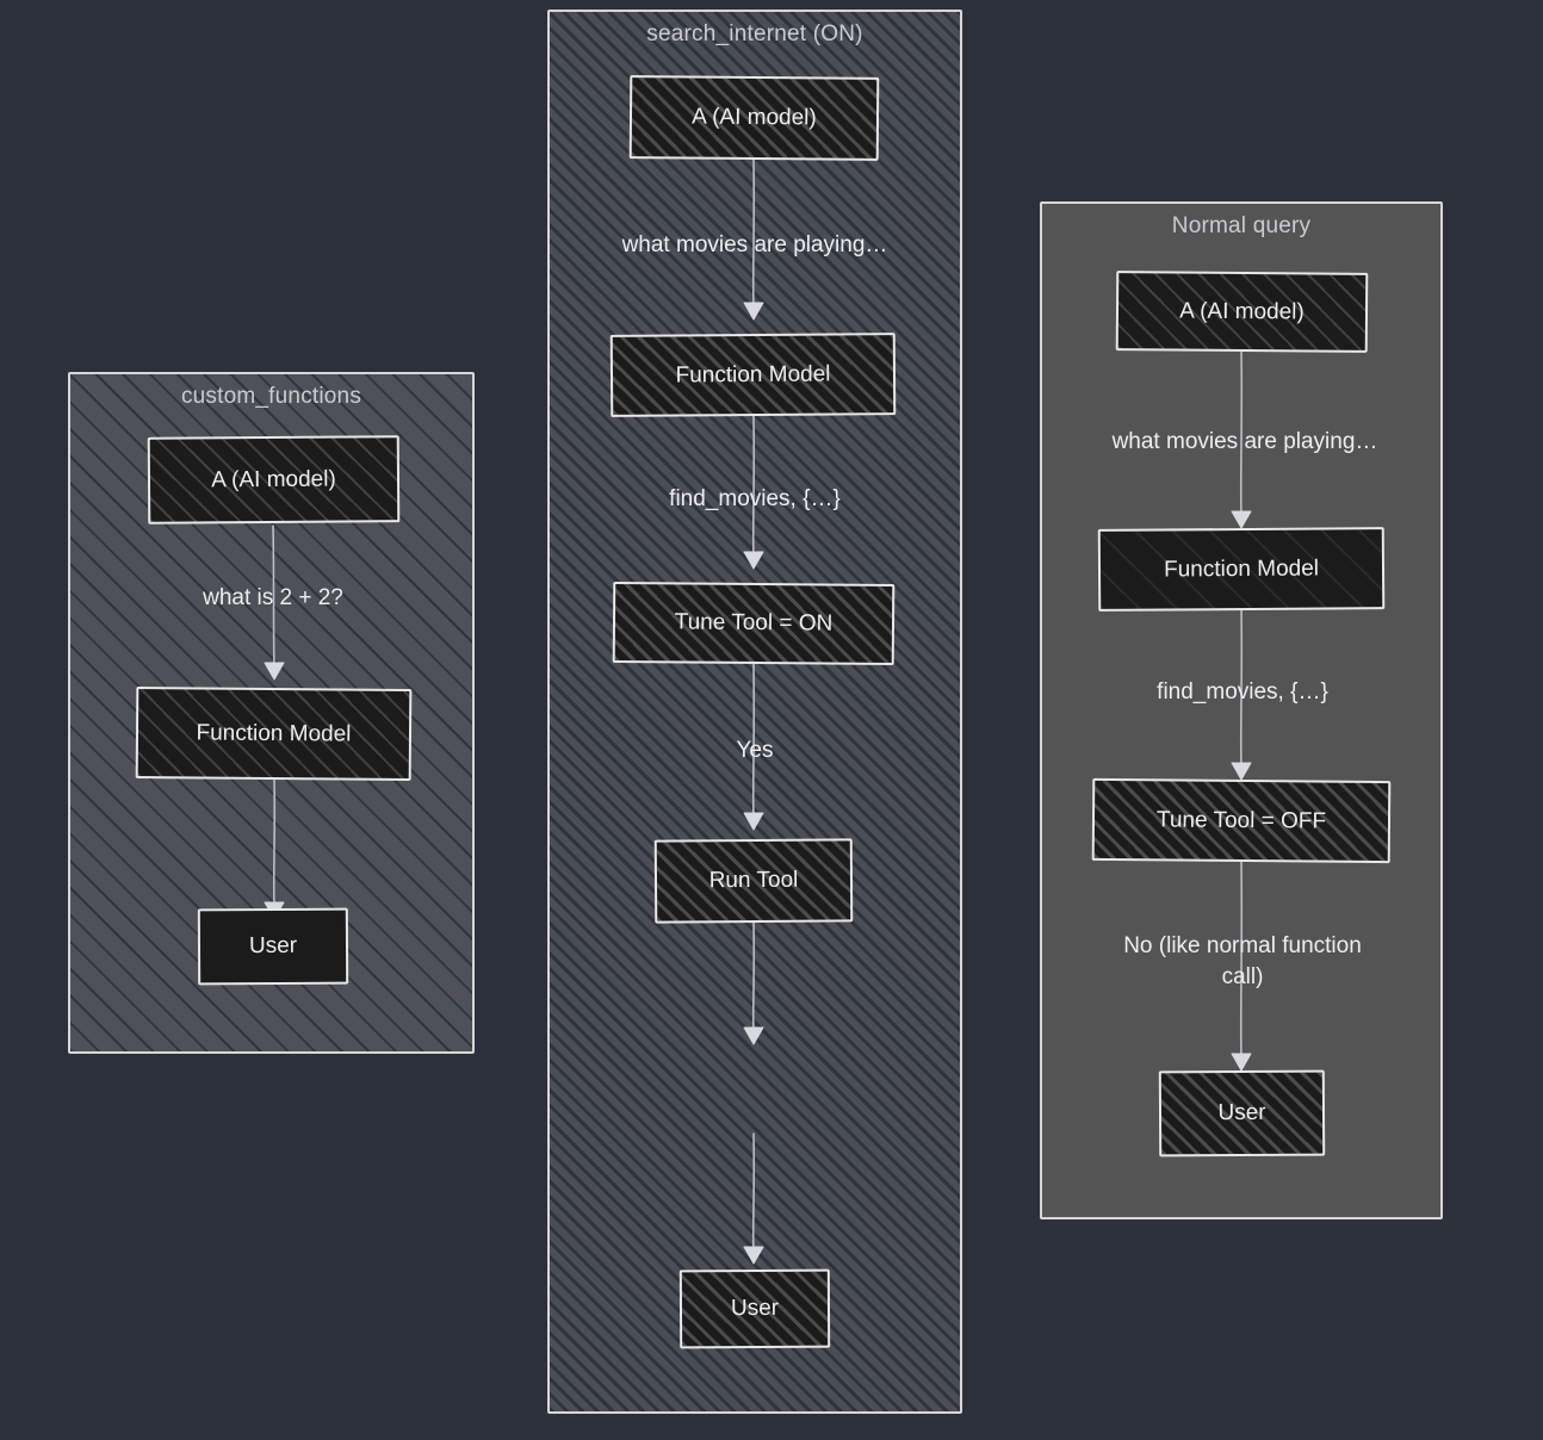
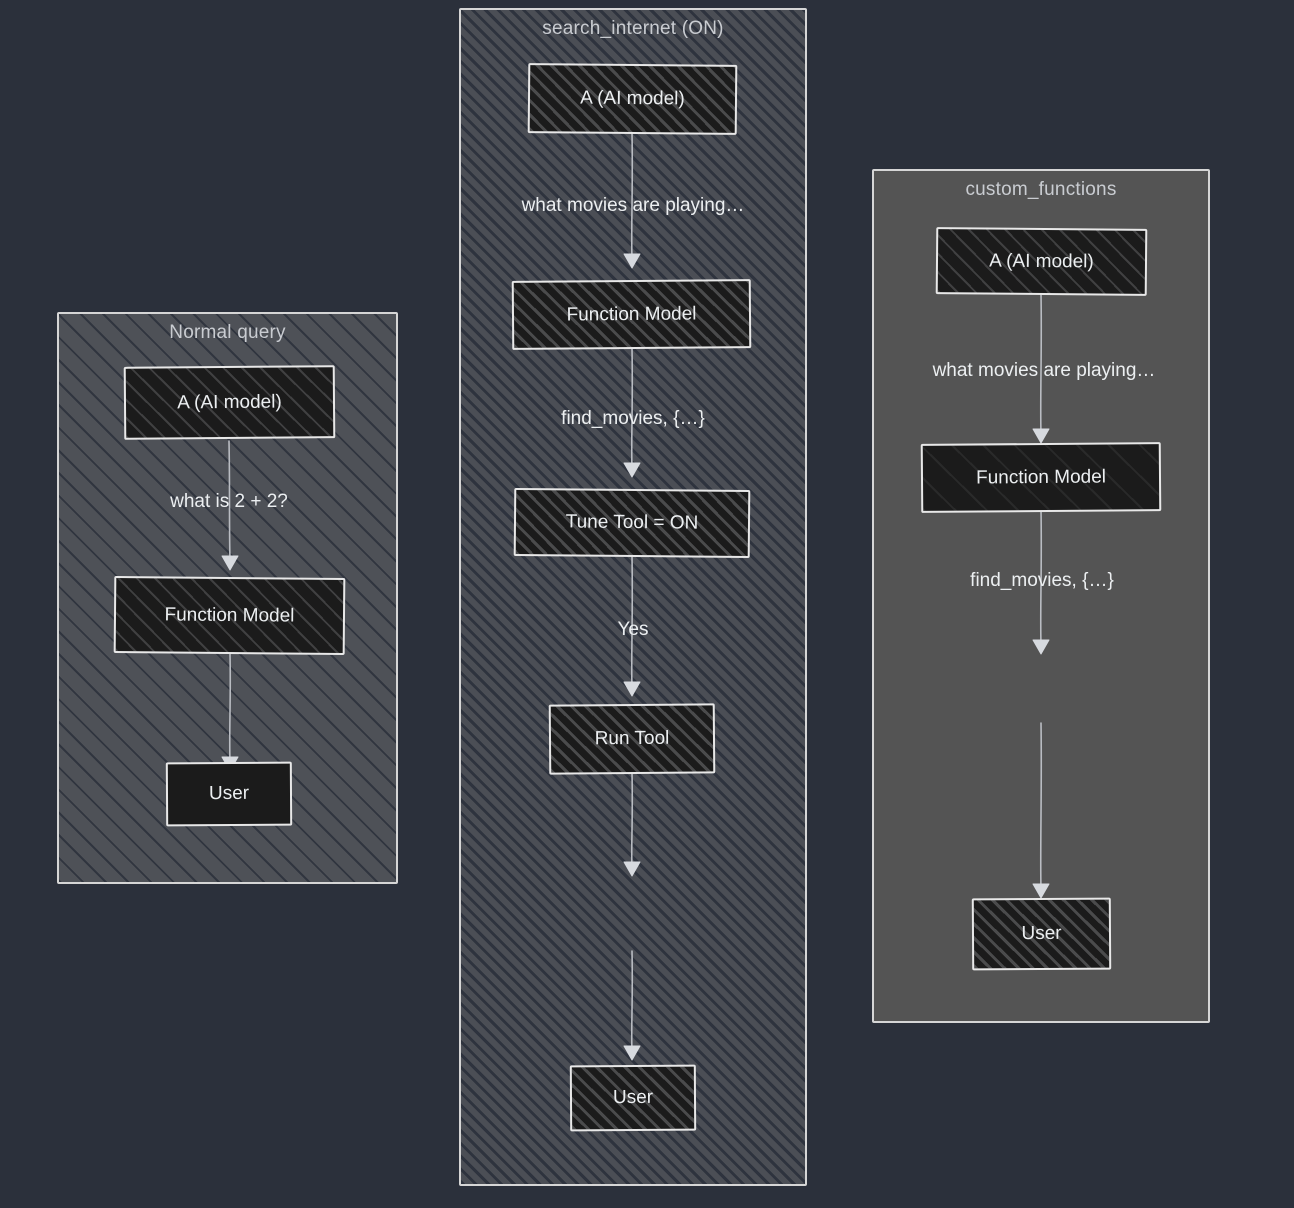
- custom_functions
+ Normal query
  search_internet (ON)
- Normal query
+ custom_functions
  what is 2 + 2?
  what movies are playing…
  find_movies, {…}
  Yes
  what movies are playing…
  find_movies, {…}
- No (like normal function
- call)
  A (AI model)
  Function Model
  User
  A (AI model)
  Function Model
  Tune Tool = ON
  Run Tool
  User
  A (AI model)
  Function Model
- Tune Tool = OFF
  User
